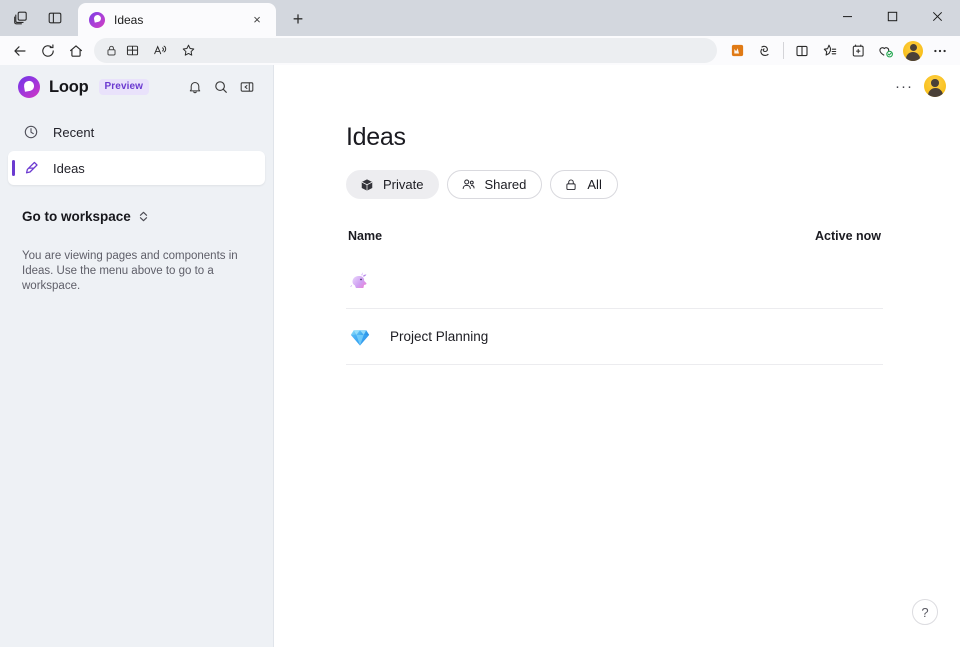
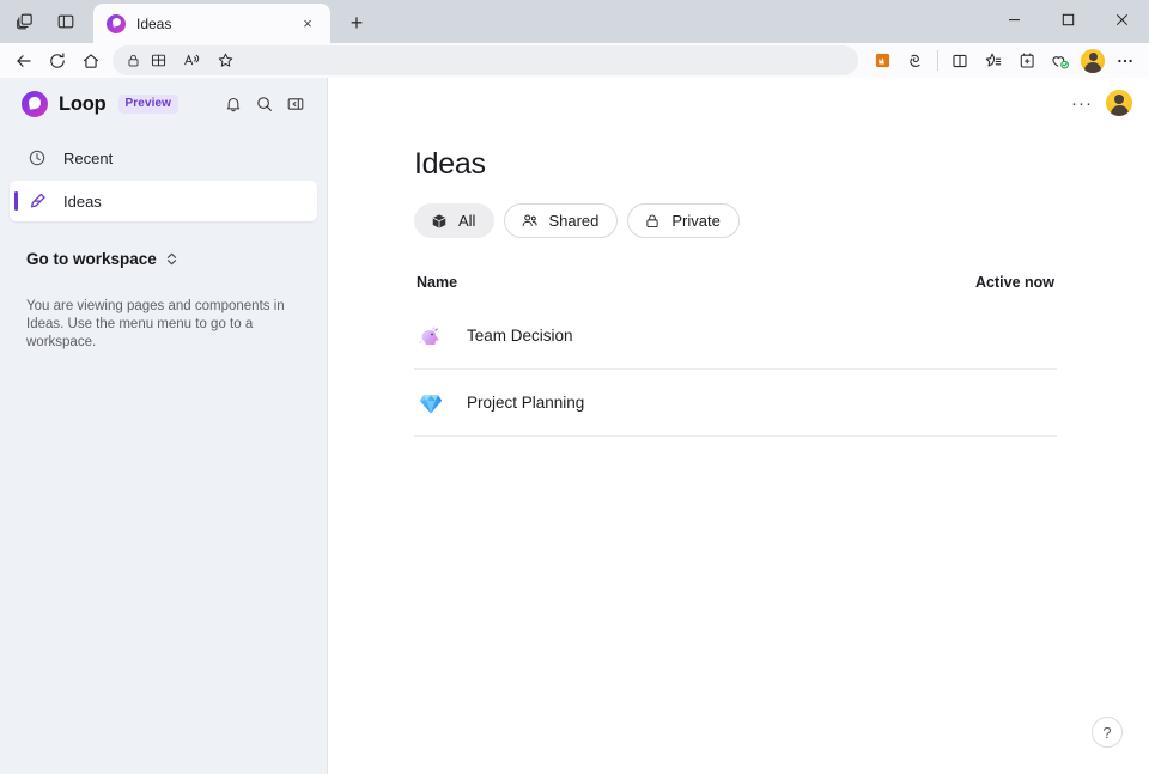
  Ideas
  ×
  +
  Loop
  Preview
  Recent
  Ideas
  Go to workspace
- You are viewing pages and components in Ideas. Use the menu above to go to a workspace.
+ You are viewing pages and components in Ideas. Use the menu menu to go to a workspace.
  ···
  Ideas
- Private
+ All
  Shared
- All
+ Private
  Name
  Active now
+ Team Decision
  Project Planning
  ?
